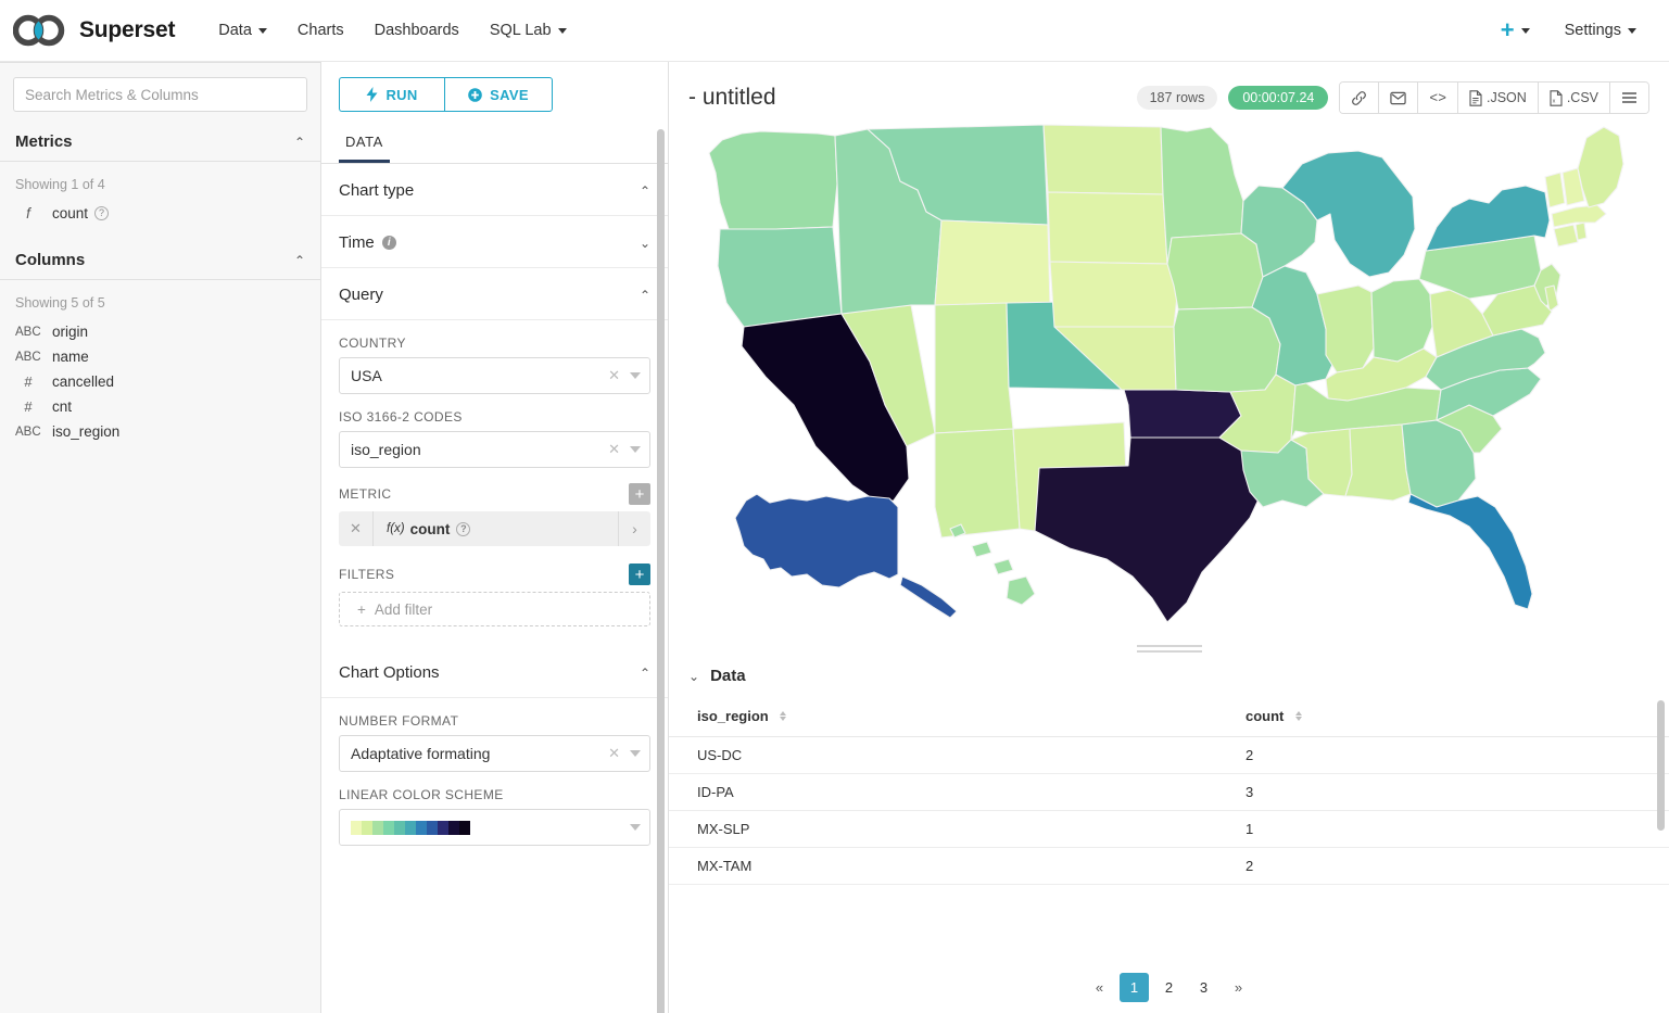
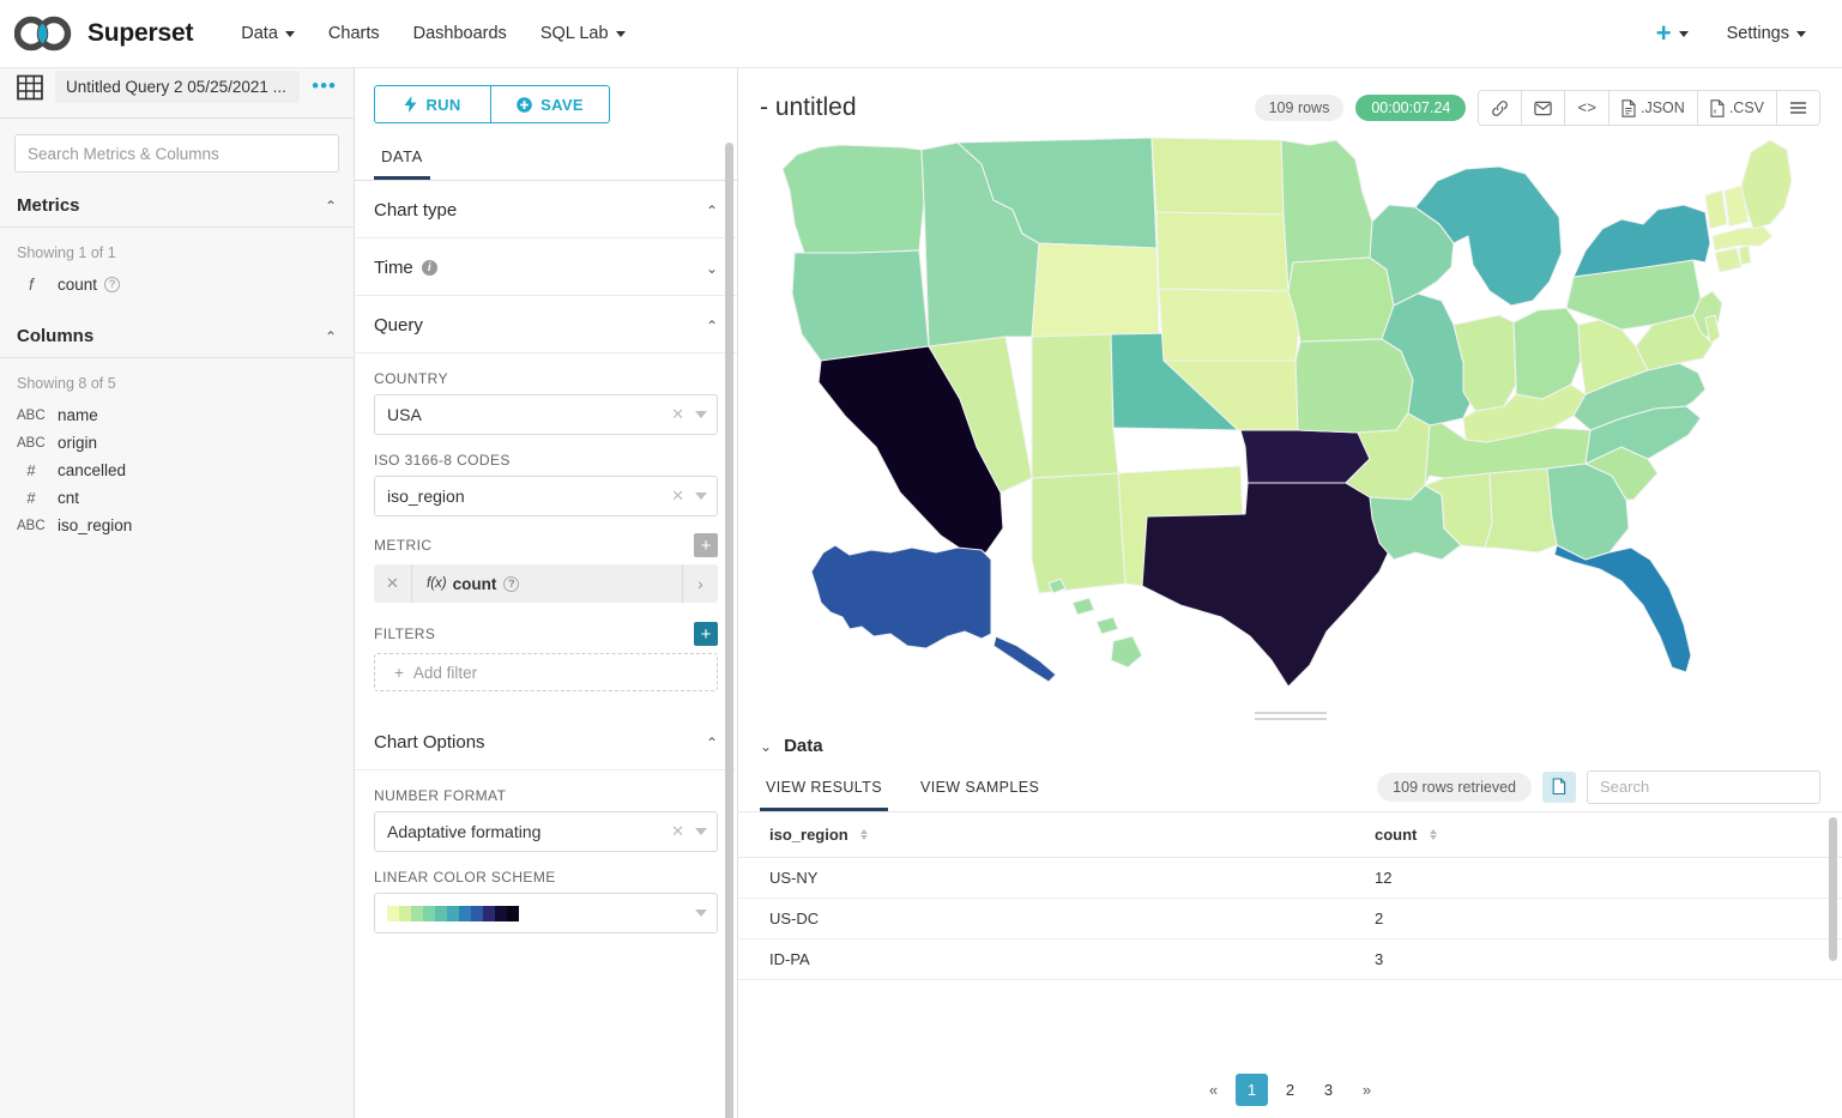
  Superset
  Data
  Charts
  Dashboards
  SQL Lab
  +
  Settings
+ Untitled Query 2 05/25/2021 ...
+ •••
  Search Metrics & Columns
  Metrics
  ⌃
- Showing 1 of 4
+ Showing 1 of 1
  f
  count
  ?
  Columns
  ⌃
- Showing 5 of 5
+ Showing 8 of 5
  ABC
- origin
+ name
  ABC
- name
+ origin
  #
  cancelled
  #
  cnt
  ABC
  iso_region
  RUN
  SAVE
  DATA
  Chart type
  ⌃
  Time
  i
  ⌄
  Query
  ⌃
  COUNTRY
  USA
  ✕
- ISO 3166-2 CODES
+ ISO 3166-8 CODES
  iso_region
  ✕
  METRIC
  +
  ✕
  f(x)
  count
  ?
  ›
  FILTERS
  +
  +
  Add filter
  Chart Options
  ⌃
  NUMBER FORMAT
  Adaptative formating
  ✕
  LINEAR COLOR SCHEME
  - untitled
- 187 rows
+ 109 rows
  00:00:07.24
  <>
  .JSON
  .CSV
  ⌄
  Data
+ VIEW RESULTS
+ VIEW SAMPLES
+ 109 rows retrieved
+ Search
  iso_region	count
+ US-NY	12
  US-DC	2
  ID-PA	3
- MX-SLP	1
- MX-TAM	2
  «
  1
  2
  3
  »
